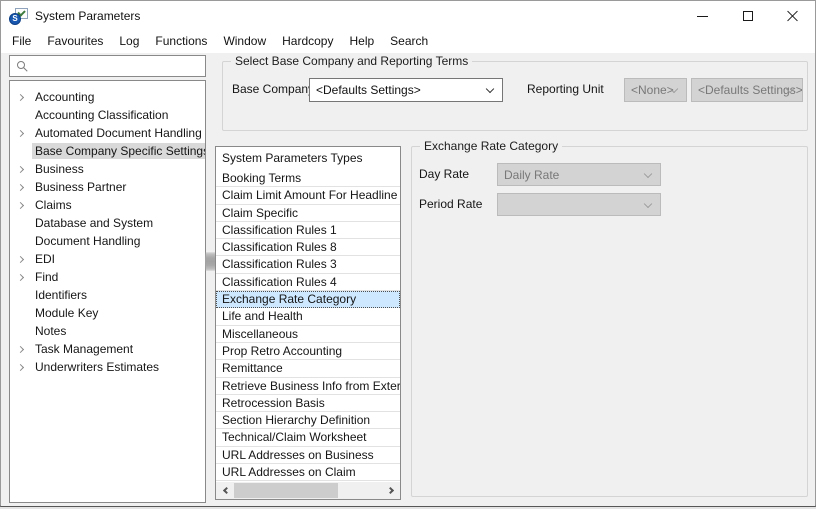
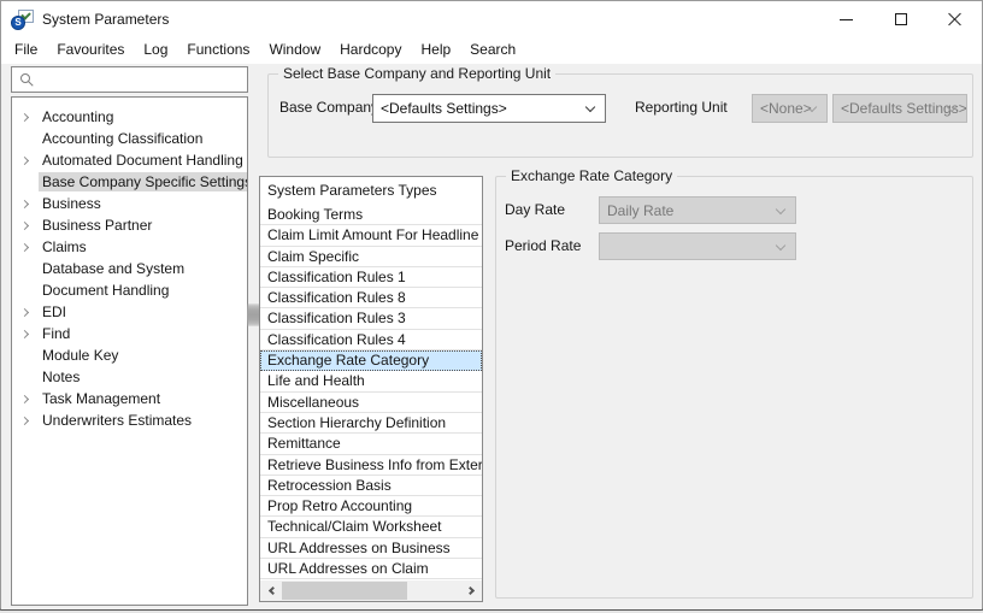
  S
  System Parameters
  File
  Favourites
  Log
  Functions
  Window
  Hardcopy
  Help
  Search
  Accounting
  Accounting Classification
  Automated Document Handling
  Base Company Specific Setting
  Business
  Business Partner
  Claims
  Database and System
  Document Handling
  EDI
  Find
- Identifiers
  Module Key
  Notes
  Task Management
  Underwriters Estimates
- Select Base Company and Reporting Terms
+ Select Base Company and Reporting Unit
  Base Compan
  <Defaults Settings>
  Reporting Unit
  <None>
  <Defaults Settings>
  System Parameters Types
  Booking Terms
  Claim Limit Amount For Headline
  Claim Specific
  Classification Rules 1
  Classification Rules 8
  Classification Rules 3
  Classification Rules 4
  Exchange Rate Category
  Life and Health
  Miscellaneous
- Prop Retro Accounting
+ Section Hierarchy Definition
  Remittance
  Retrieve Business Info from Exter
  Retrocession Basis
- Section Hierarchy Definition
+ Prop Retro Accounting
  Technical/Claim Worksheet
  URL Addresses on Business
  URL Addresses on Claim
  Exchange Rate Category
  Day Rate
  Daily Rate
  Period Rate
